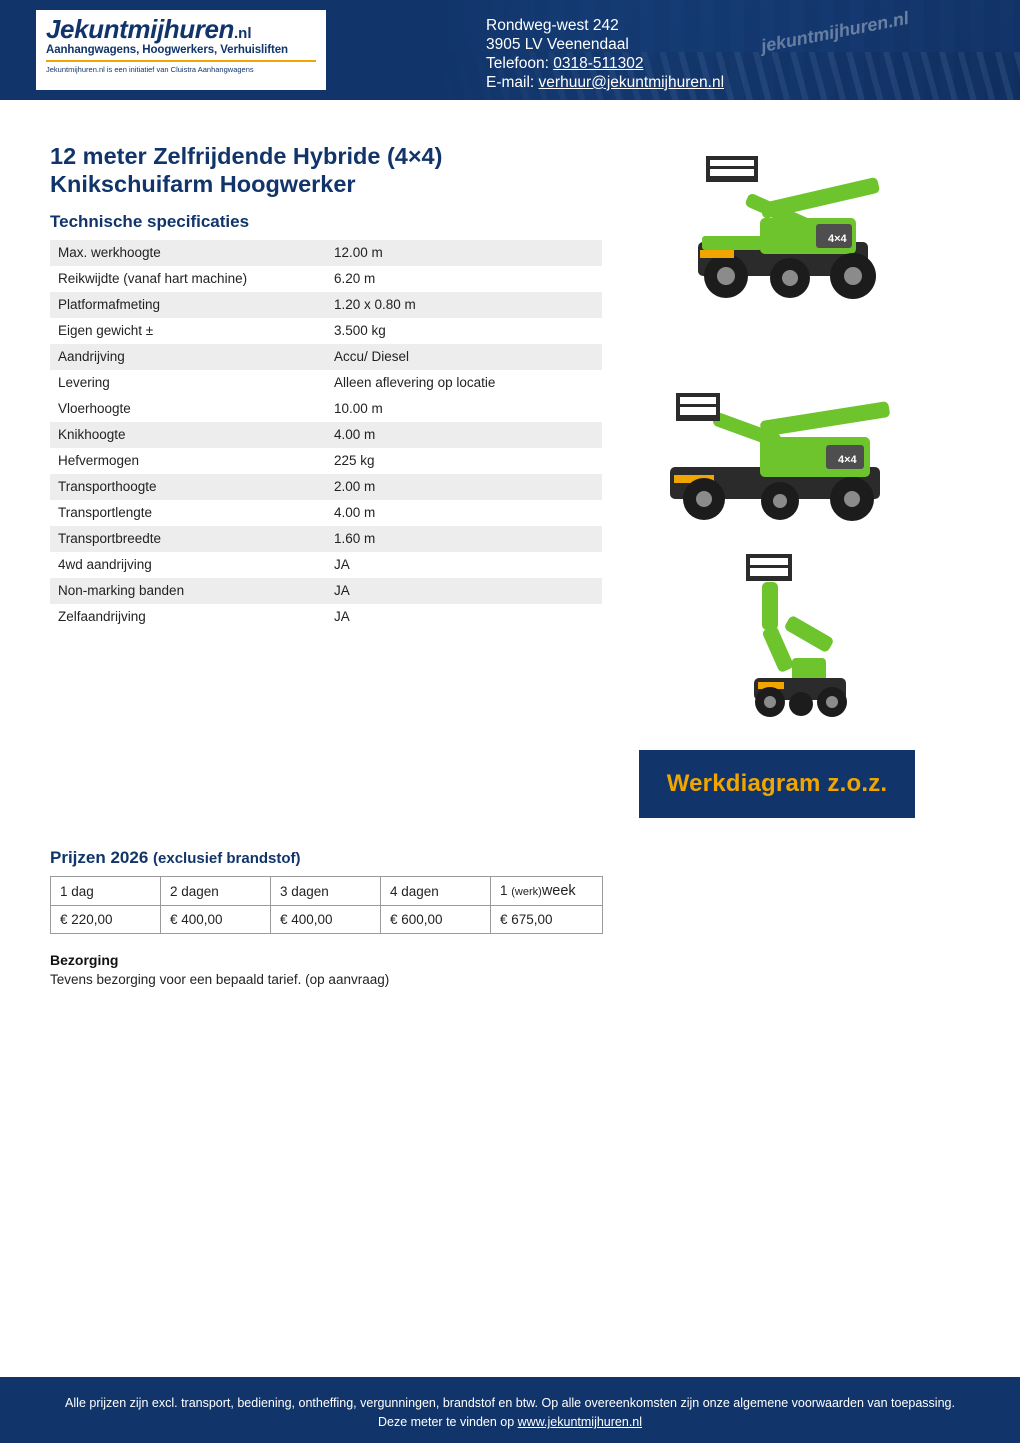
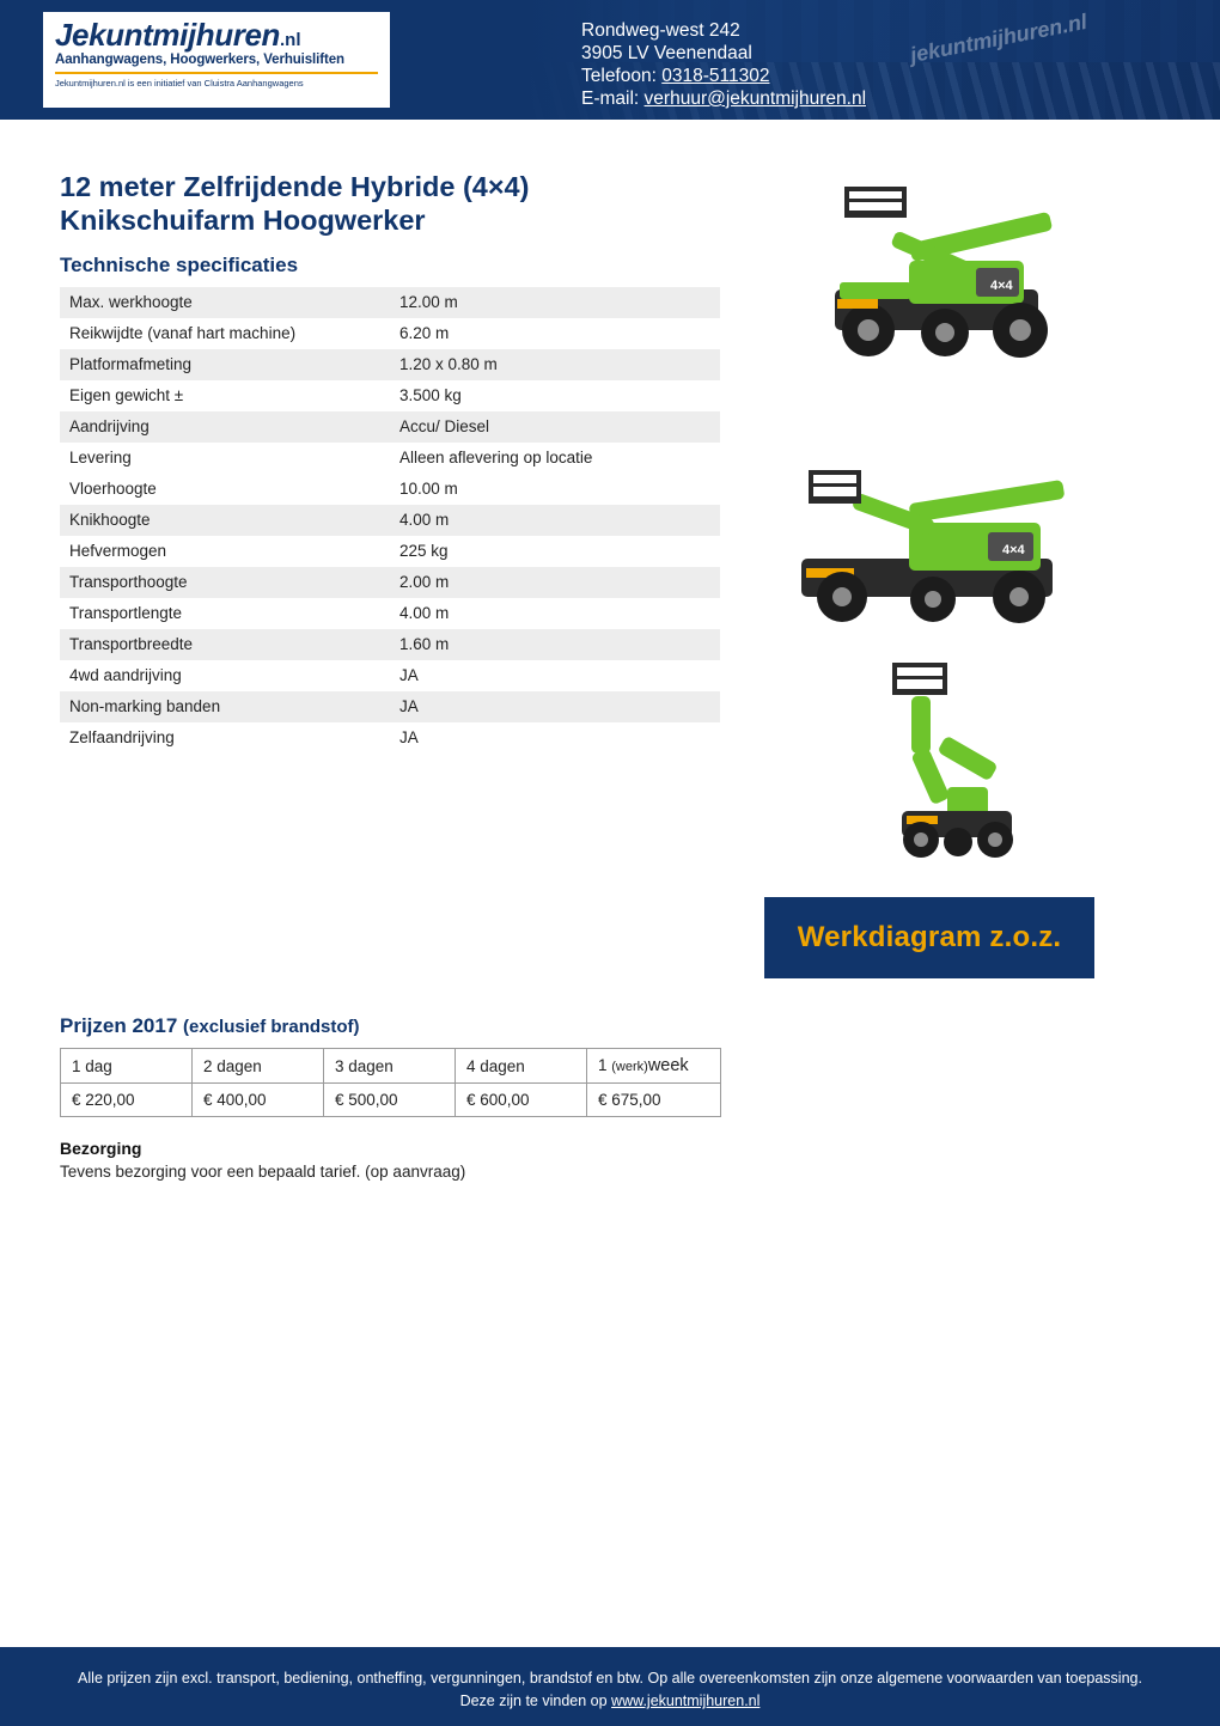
  Jekuntmijhuren.nl
  Aanhangwagens, Hoogwerkers, Verhuisliften
  Jekuntmijhuren.nl is een initiatief van Cluistra Aanhangwagens
  Rondweg-west 242
  3905 LV Veenendaal
  Telefoon: 0318-511302
  E-mail: verhuur@jekuntmijhuren.nl
  12 meter Zelfrijdende Hybride (4×4) Knikschuifarm Hoogwerker
  Technische specificaties
  Max. werkhoogte	12.00 m
  Reikwijdte (vanaf hart machine)	6.20 m
  Platformafmeting	1.20 x 0.80 m
  Eigen gewicht ±	3.500 kg
  Aandrijving	Accu/ Diesel
  Levering	Alleen aflevering op locatie
  Vloerhoogte	10.00 m
  Knikhoogte	4.00 m
  Hefvermogen	225 kg
  Transporthoogte	2.00 m
  Transportlengte	4.00 m
  Transportbreedte	1.60 m
  4wd aandrijving	JA
  Non-marking banden	JA
  Zelfaandrijving	JA
- Prijzen 2026 (exclusief brandstof)
+ Prijzen 2017 (exclusief brandstof)
  1 dag	2 dagen	3 dagen	4 dagen	1 (werk)week
- € 220,00	€ 400,00	€ 400,00	€ 600,00	€ 675,00
+ € 220,00	€ 400,00	€ 500,00	€ 600,00	€ 675,00
  Bezorging
  Tevens bezorging voor een bepaald tarief. (op aanvraag)
  4×4
  4×4
  Werkdiagram z.o.z.
  Alle prijzen zijn excl. transport, bediening, ontheffing, vergunningen, brandstof en btw. Op alle overeenkomsten zijn onze algemene voorwaarden van toepassing.
- Deze meter te vinden op www.jekuntmijhuren.nl
+ Deze zijn te vinden op www.jekuntmijhuren.nl
